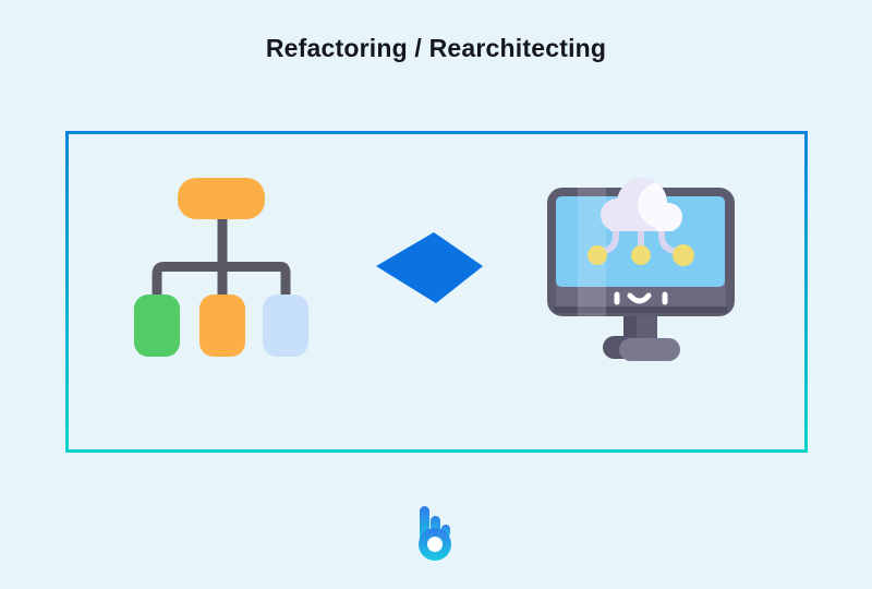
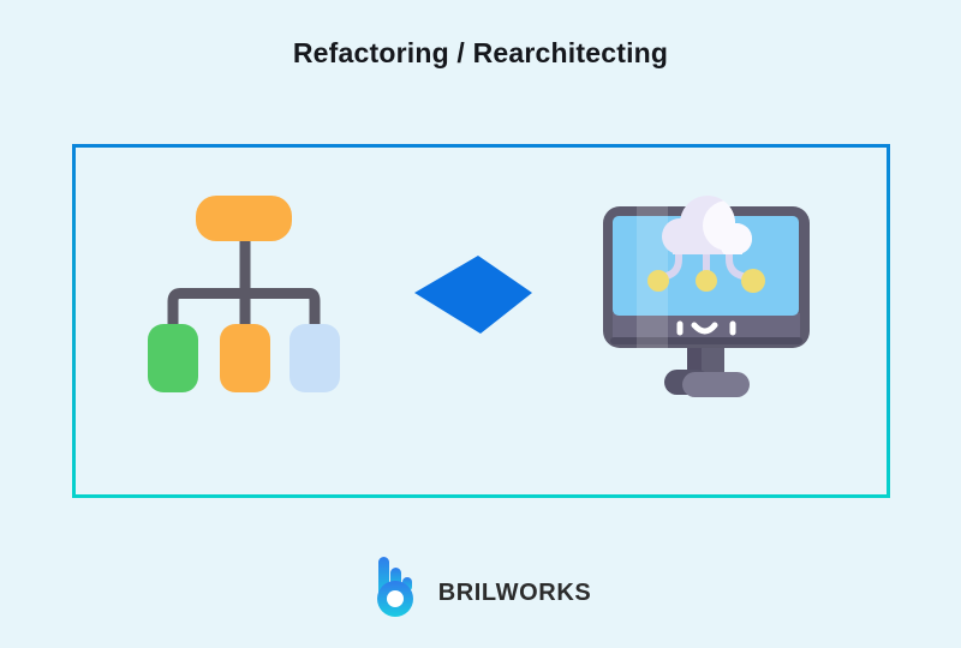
  Refactoring / Rearchitecting
+ BRILWORKS
